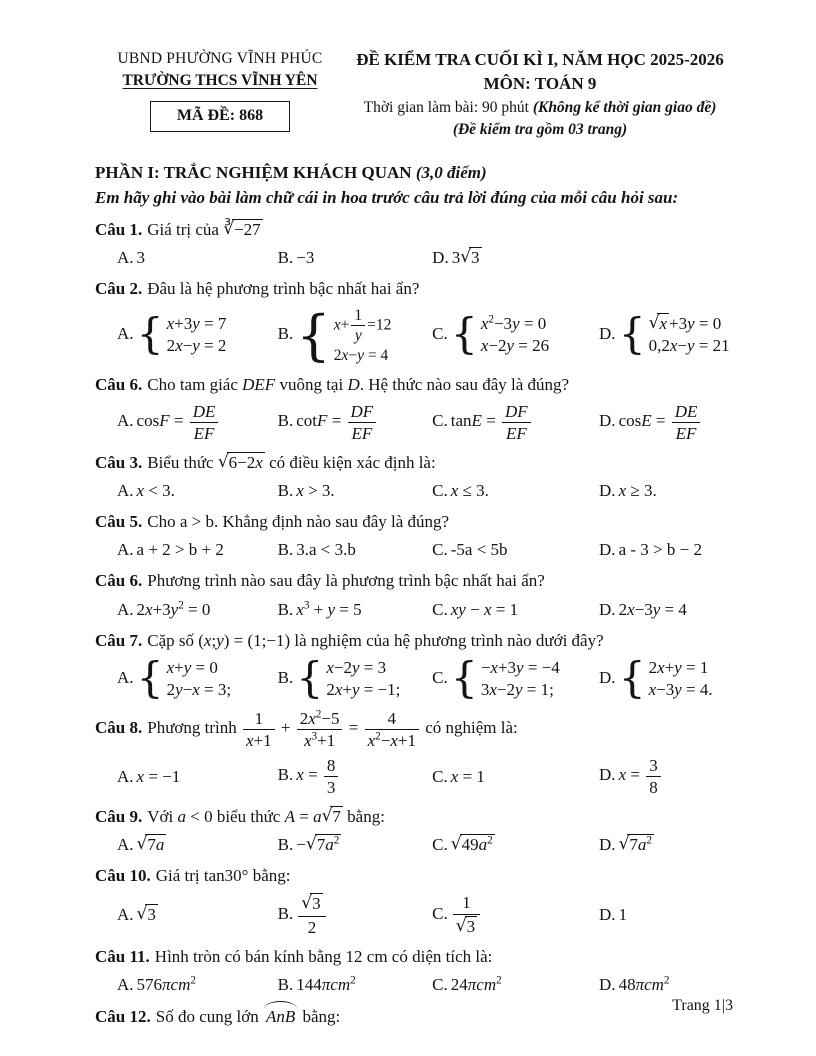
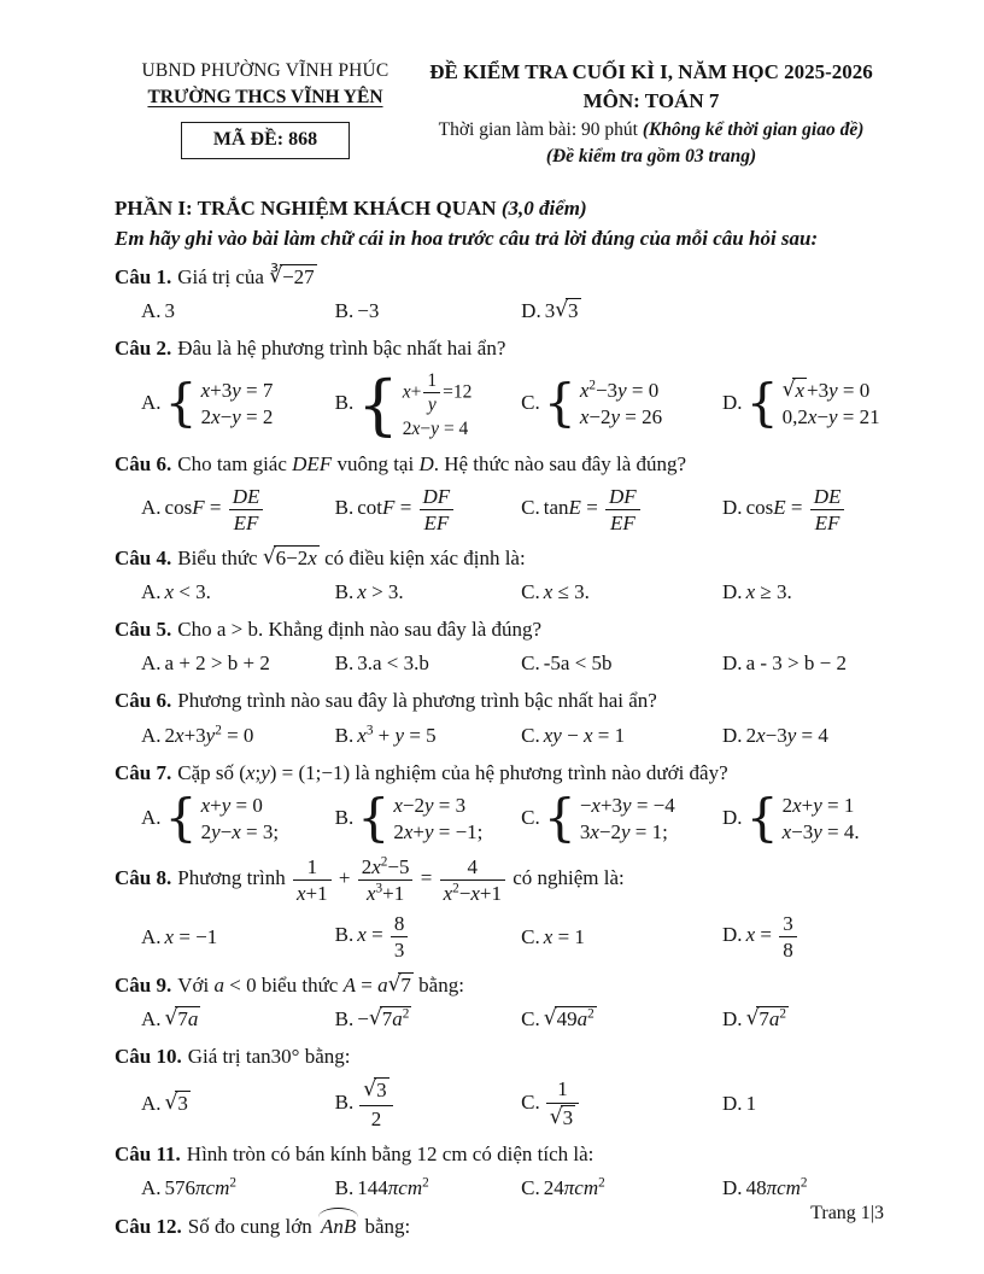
  UBND PHƯỜNG VĨNH PHÚC
  TRƯỜNG THCS VĨNH YÊN
  MÃ ĐỀ: 868
  ĐỀ KIỂM TRA CUỐI KÌ I, NĂM HỌC 2025-2026
- MÔN: TOÁN 9
+ MÔN: TOÁN 7
  Thời gian làm bài: 90 phút (Không kể thời gian giao đề)
  (Đề kiểm tra gồm 03 trang)
  PHẦN I: TRẮC NGHIỆM KHÁCH QUAN (3,0 điểm)
  Em hãy ghi vào bài làm chữ cái in hoa trước câu trả lời đúng của mỗi câu hỏi sau:
  Câu 1. Giá trị của −27
  A. 3
  B. −3
  D. 3 3
  Câu 2. Đâu là hệ phương trình bậc nhất hai ẩn?
  A.
  x+3y = 7
  2x−y = 2
  B.
  x+
  1
  y
  =12
  2x−y = 4
  C.
  x2−3y = 0
  x−2y = 26
  D.
  x+3y = 0
  0,2x−y = 21
  Câu 6. Cho tam giác DEF vuông tại D. Hệ thức nào sau đây là đúng?
  A. cosF =
  DE
  EF
  B. cotF =
  DF
  EF
  C. tanE =
  DF
  EF
  D. cosE =
  DE
  EF
- Câu 3. Biểu thức 6−2x có điều kiện xác định là:
+ Câu 4. Biểu thức 6−2x có điều kiện xác định là:
  A. x < 3.
  B. x > 3.
  C. x ≤ 3.
  D. x ≥ 3.
  Câu 5. Cho a > b. Khẳng định nào sau đây là đúng?
  A. a + 2 > b + 2
  B. 3.a < 3.b
  C. -5a < 5b
  D. a - 3 > b − 2
  Câu 6. Phương trình nào sau đây là phương trình bậc nhất hai ẩn?
  A. 2x+3y2 = 0
  B. x3 + y = 5
  C. xy − x = 1
  D. 2x−3y = 4
  Câu 7. Cặp số (x;y) = (1;−1) là nghiệm của hệ phương trình nào dưới đây?
  A.
  x+y = 0
  2y−x = 3;
  B.
  x−2y = 3
  2x+y = −1;
  C.
  −x+3y = −4
  3x−2y = 1;
  D.
  2x+y = 1
  x−3y = 4.
  Câu 8. Phương trình
  1
  x+1
  +
  2x2−5
  x3+1
  =
  4
  x2−x+1
  có nghiệm là:
  A. x = −1
  B. x =
  8
  3
  C. x = 1
  D. x =
  3
  8
  Câu 9. Với a < 0 biểu thức A = a 7 bằng:
  A. 7a
  B. − 7a2
  C. 49a2
  D. 7a2
  Câu 10. Giá trị tan30° bằng:
  A. 3
  B.
  3
  2
  C.
  1
  3
  D. 1
  Câu 11. Hình tròn có bán kính bằng 12 cm có diện tích là:
  A. 576πcm2
  B. 144πcm2
  C. 24πcm2
  D. 48πcm2
  Câu 12. Số đo cung lớn AnB bằng:
  Trang 1|3
